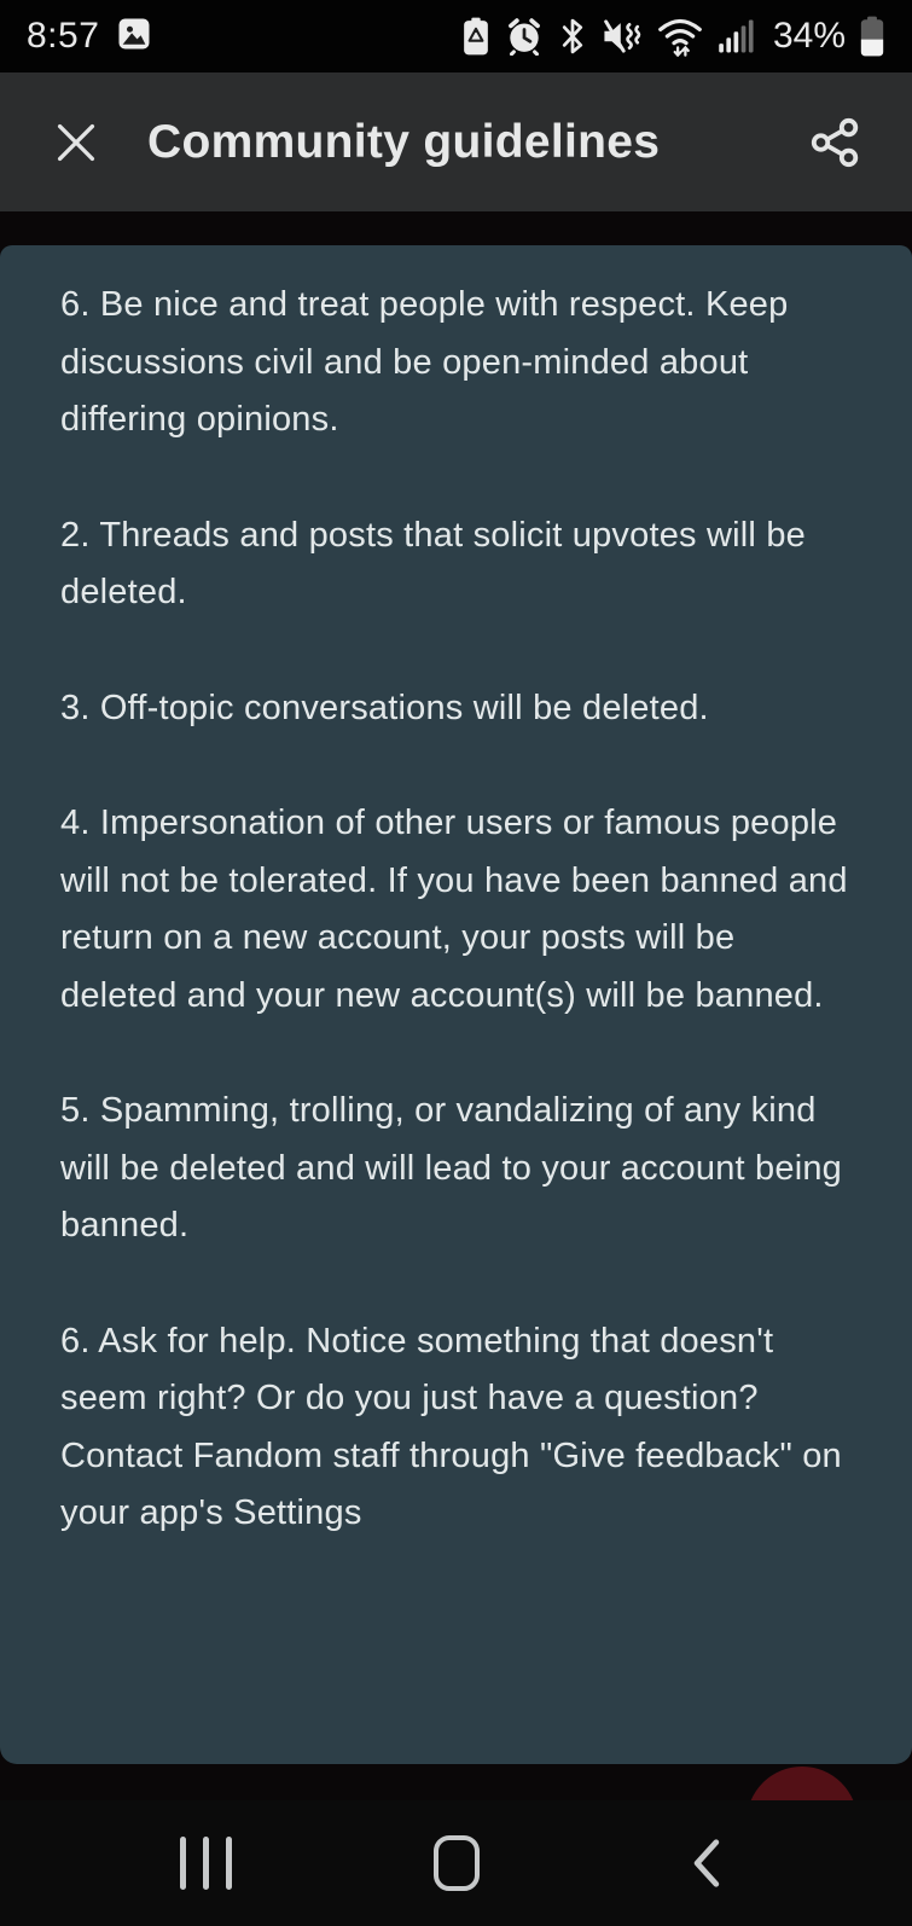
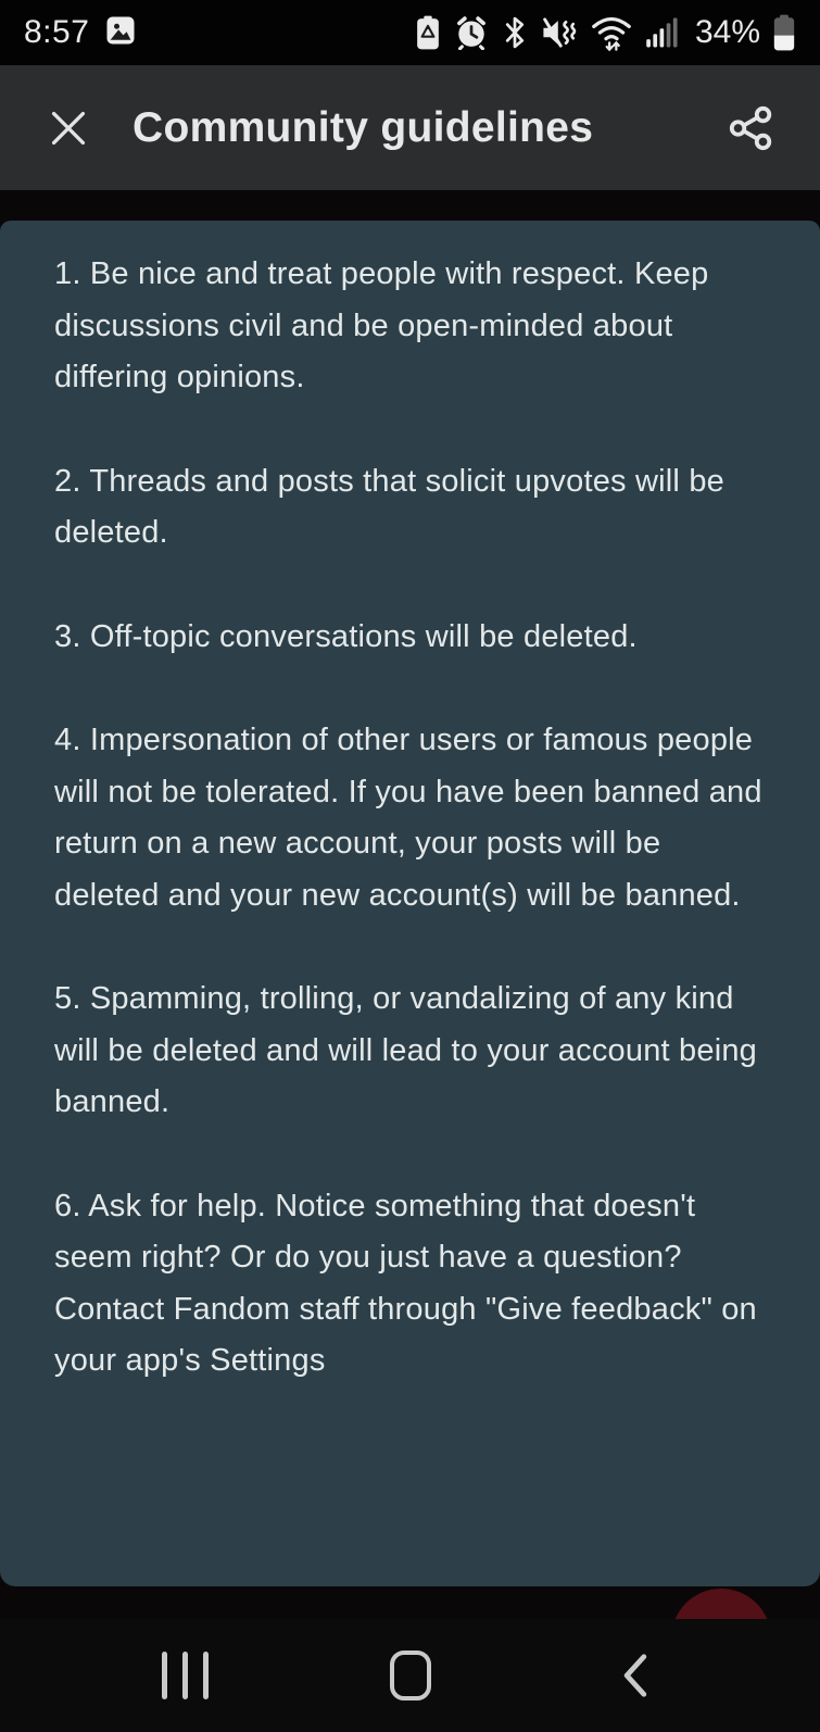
  8:57
  34%
  Community guidelines
- 6. Be nice and treat people with respect. Keep discussions civil and be open-minded about differing opinions.
+ 1. Be nice and treat people with respect. Keep discussions civil and be open-minded about differing opinions.
  2. Threads and posts that solicit upvotes will be deleted.
  3. Off-topic conversations will be deleted.
  4. Impersonation of other users or famous people will not be tolerated. If you have been banned and return on a new account, your posts will be deleted and your new account(s) will be banned.
  5. Spamming, trolling, or vandalizing of any kind will be deleted and will lead to your account being banned.
  6. Ask for help. Notice something that doesn't seem right? Or do you just have a question? Contact Fandom staff through "Give feedback" on your app's Settings
